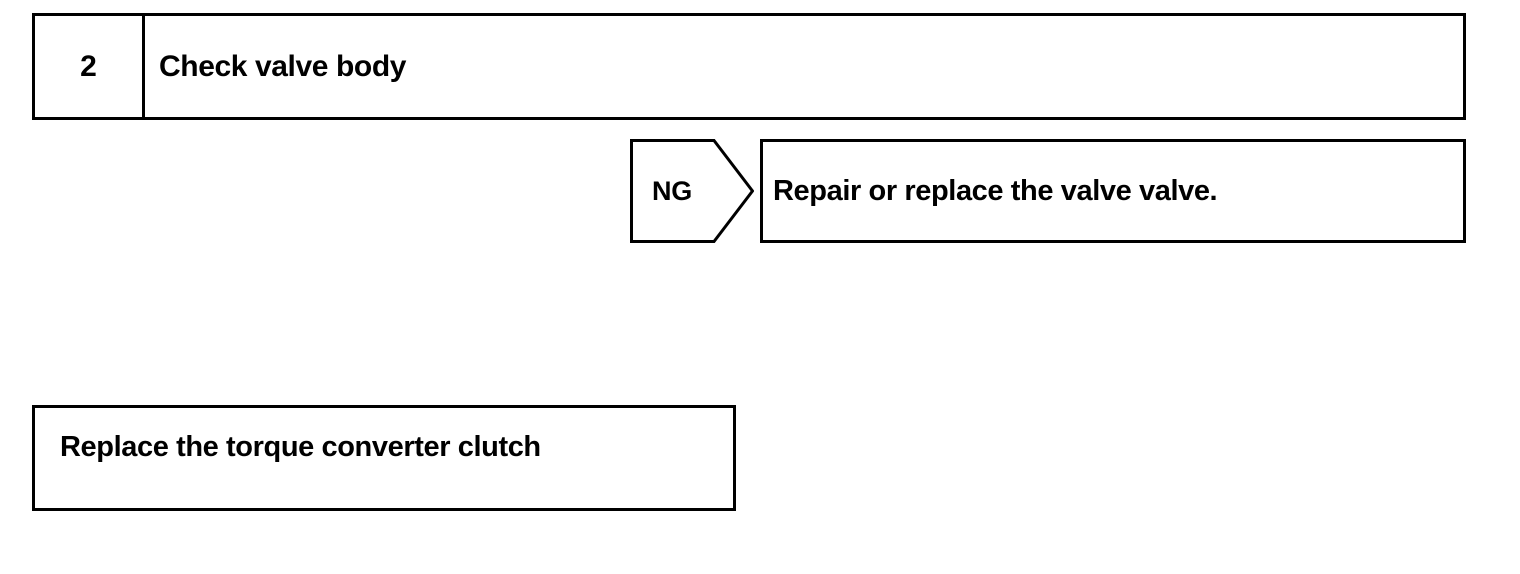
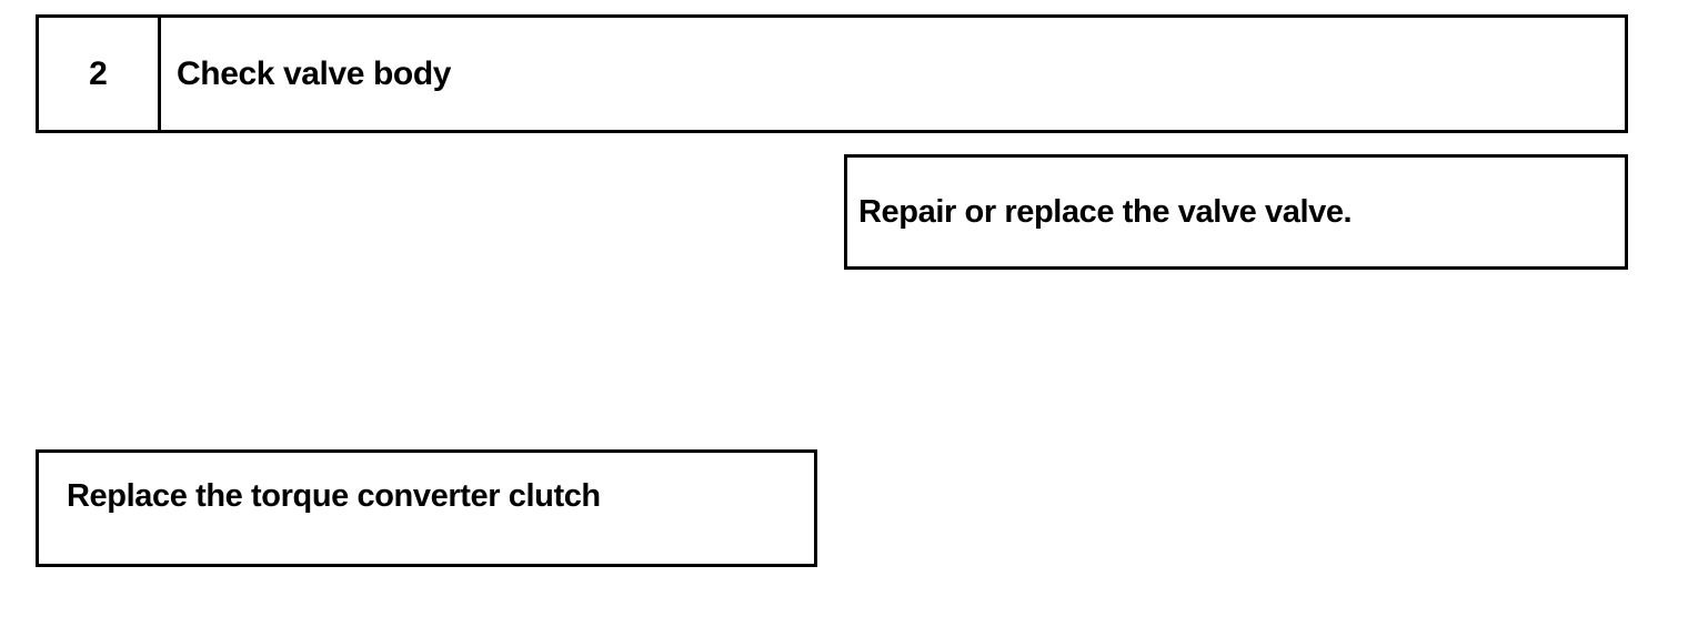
  2
  Check valve body
- NG
  Repair or replace the valve valve.
  Replace the torque converter clutch
